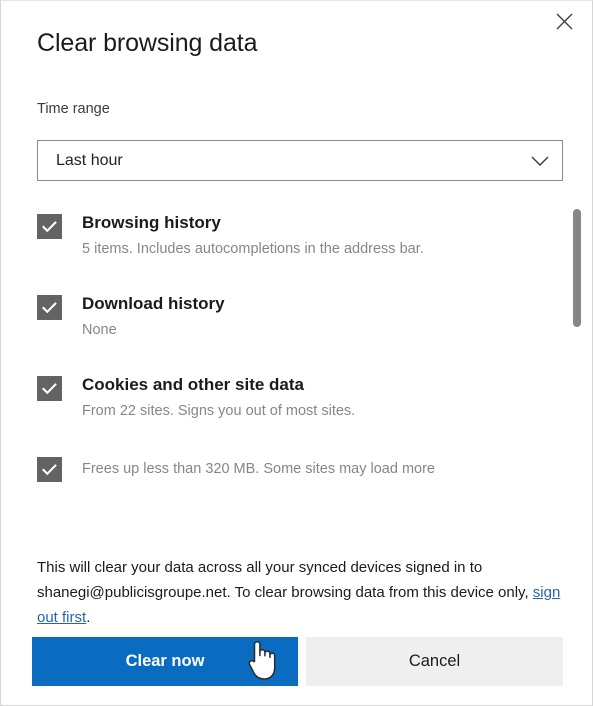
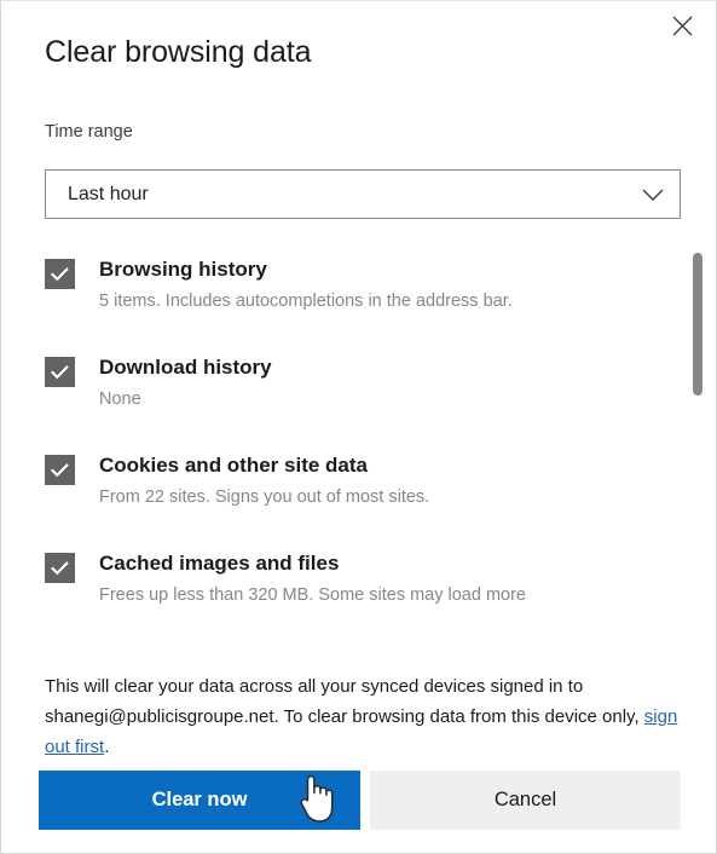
  Clear browsing data
  Time range
  Last hour
  Browsing history
  5 items. Includes autocompletions in the address bar.
  Download history
  None
  Cookies and other site data
  From 22 sites. Signs you out of most sites.
+ Cached images and files
  Frees up less than 320 MB. Some sites may load more
  This will clear your data across all your synced devices signed in to shanegi@publicisgroupe.net. To clear browsing data from this device only, sign out first.
  Clear now
  Cancel
